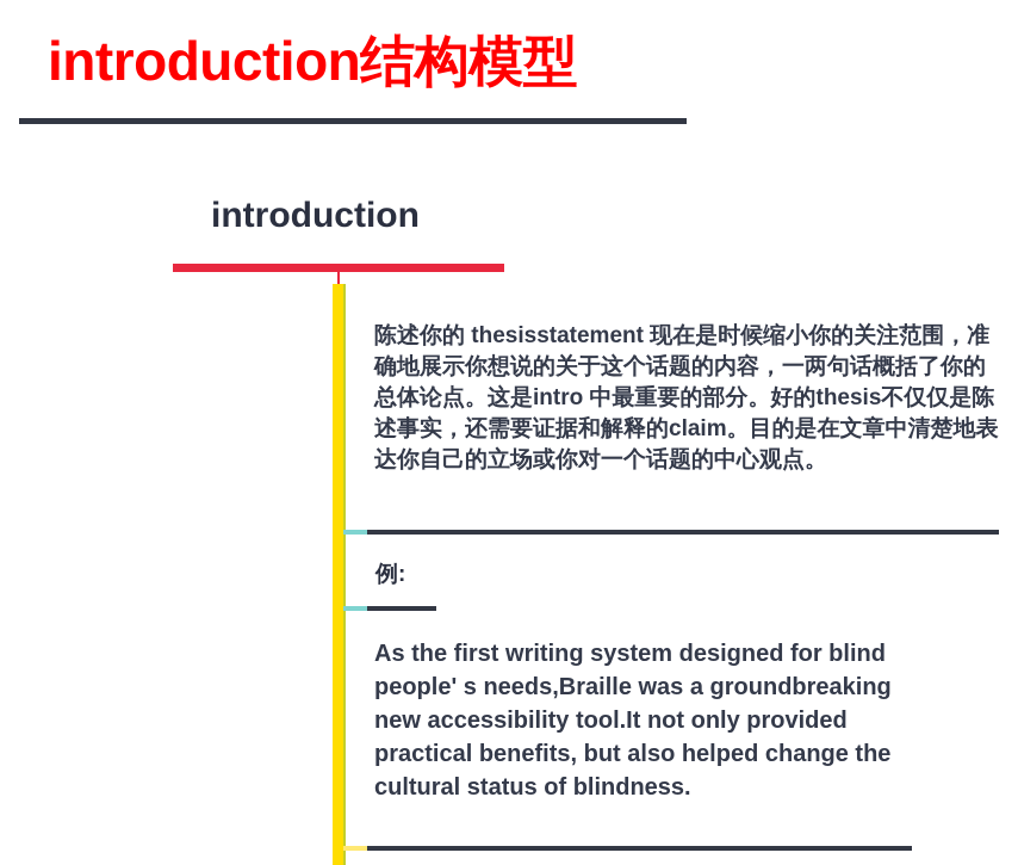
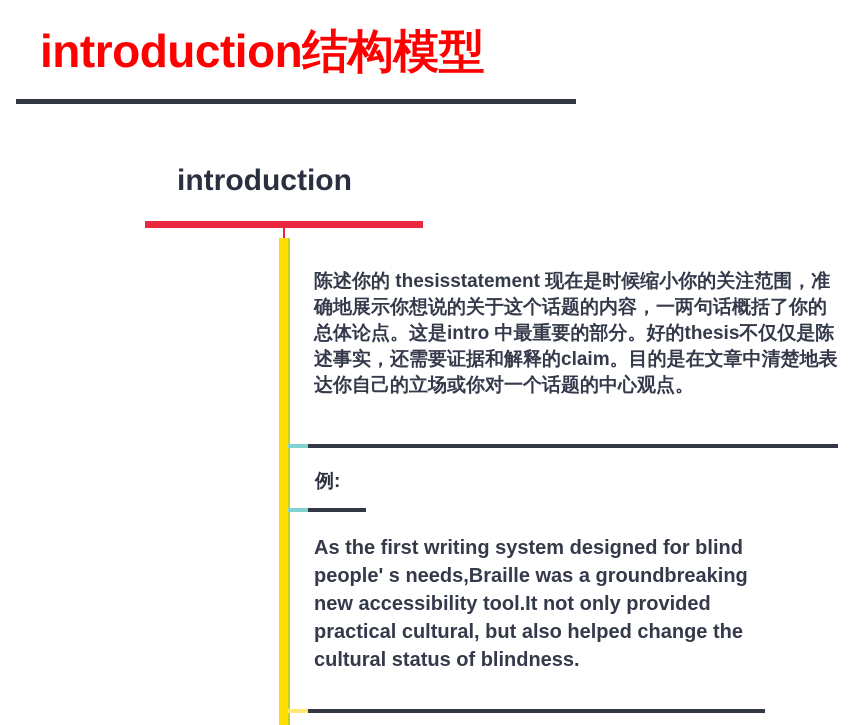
  introduction结构模型
  introduction
  陈述你的 thesisstatement 现在是时候缩小你的关注范围，准确地展示你想说的关于这个话题的内容，一两句话概括了你的总体论点。这是intro 中最重要的部分。好的thesis不仅仅是陈述事实，还需要证据和解释的claim。目的是在文章中清楚地表达你自己的立场或你对一个话题的中心观点。
  例:
- As the first writing system designed for blind people' s needs,Braille was a groundbreaking new accessibility tool.It not only provided practical benefits, but also helped change the cultural status of blindness.
+ As the first writing system designed for blind people' s needs,Braille was a groundbreaking new accessibility tool.It not only provided practical cultural, but also helped change the cultural status of blindness.
